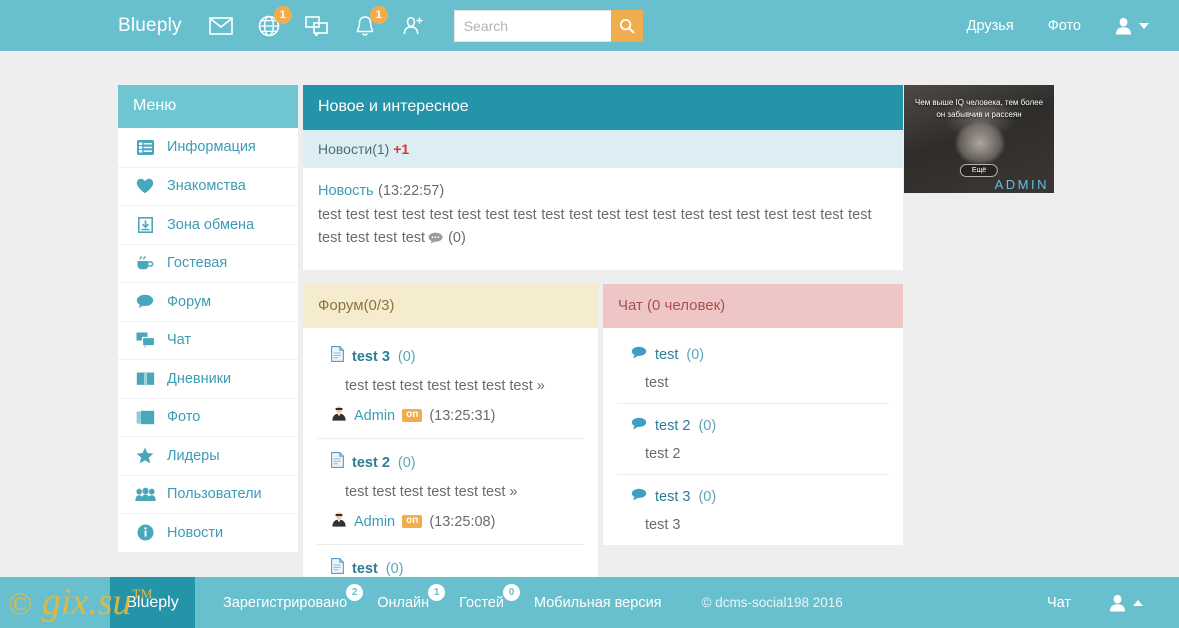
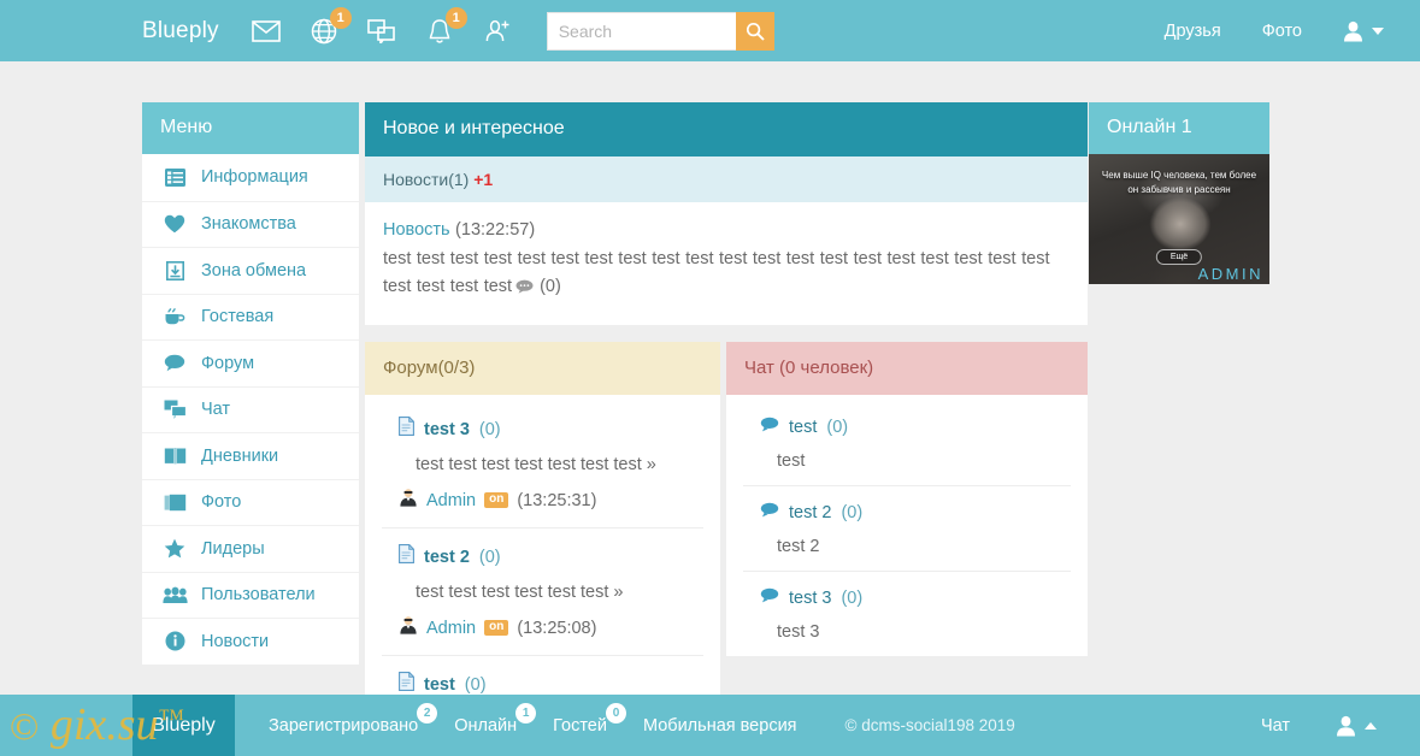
  Blueply
  1
  1
  Search
  Друзья
  Фото
  Меню
  Информация
  Знакомства
  Зона обмена
  Гостевая
  Форум
  Чат
  Дневники
  Фото
  Лидеры
  Пользователи
  Новости
  Новое и интересное
  Новости(1) +1
  Новость (13:22:57)
  test test test test test test test test test test test test test test test test test test test test test test test test (0)
  Форум(0/3)
  test 3
  (0)
  test test test test test test test »
  Admin
  on
  (13:25:31)
  test 2
  (0)
  test test test test test test »
  Admin
  on
  (13:25:08)
  test
  (0)
  Чат (0 человек)
  test
  (0)
  test
  test 2
  (0)
  test 2
  test 3
  (0)
  test 3
+ Онлайн 1
  Чем выше IQ человека, тем более он забывчив и рассеян
  ADMIN
  Blueply
  Зарегистрировано
  2
  Онлайн
  1
  Гостей
  0
  Мобильная версия
- © dcms-social198 2016
+ © dcms-social198 2019
  Чат
  © gix.su™
